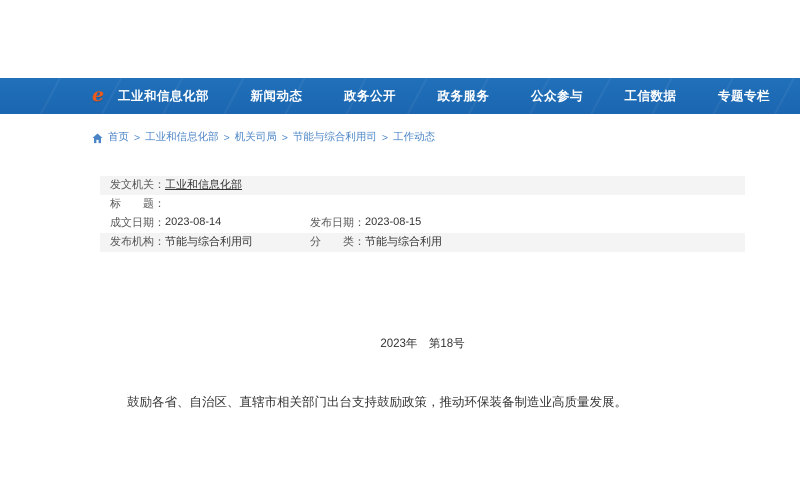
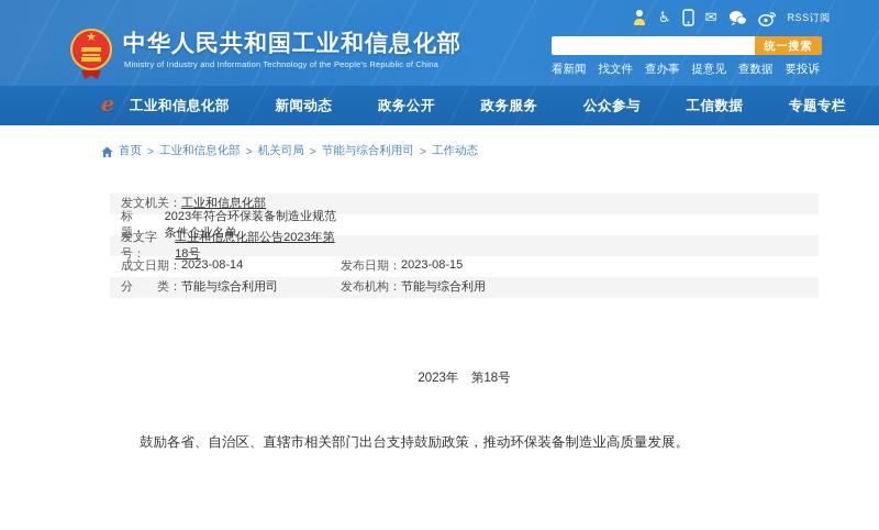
+ ★
+ 中华人民共和国工业和信息化部
+ Ministry of Industry and Information Technology of the People's Republic of China
+ ♿
+ ✉
+ RSS订阅
+ 统一搜索
+ 看新闻
+ 找文件
+ 查办事
+ 提意见
+ 查数据
+ 要投诉
  e
  工业和信息化部
  新闻动态
  政务公开
  政务服务
  公众参与
  工信数据
  专题专栏
  首页
  >
  工业和信息化部
  >
  机关司局
  >
  节能与综合利用司
  >
  工作动态
  发文机关：
  工业和信息化部
  标 题：
+ 2023年符合环保装备制造业规范条件企业名单
+ 发文字号：
+ 工业和信息化部公告2023年第18号
  成文日期：
  2023-08-14
  发布日期：
  2023-08-15
- 发布机构：
+ 分 类：
  节能与综合利用司
- 分 类：
+ 发布机构：
  节能与综合利用
  2023年 第18号
  鼓励各省、自治区、直辖市相关部门出台支持鼓励政策，推动环保装备制造业高质量发展。
